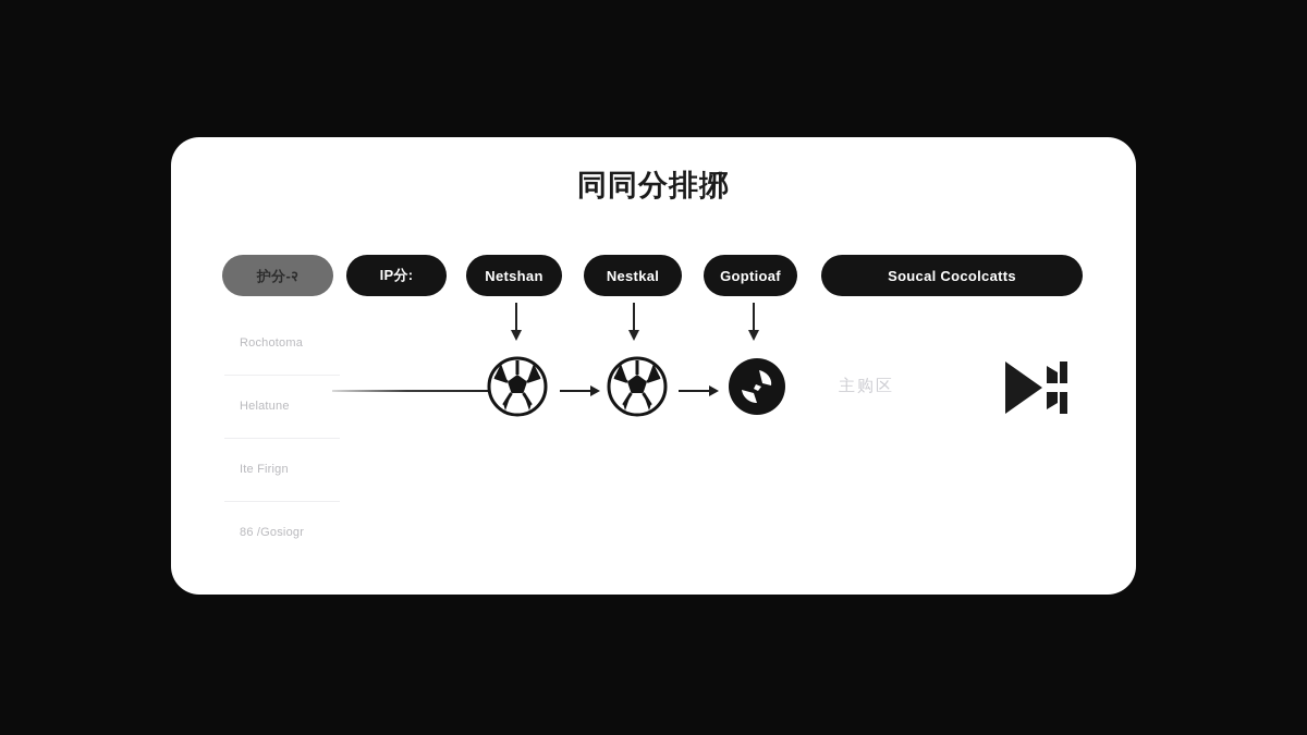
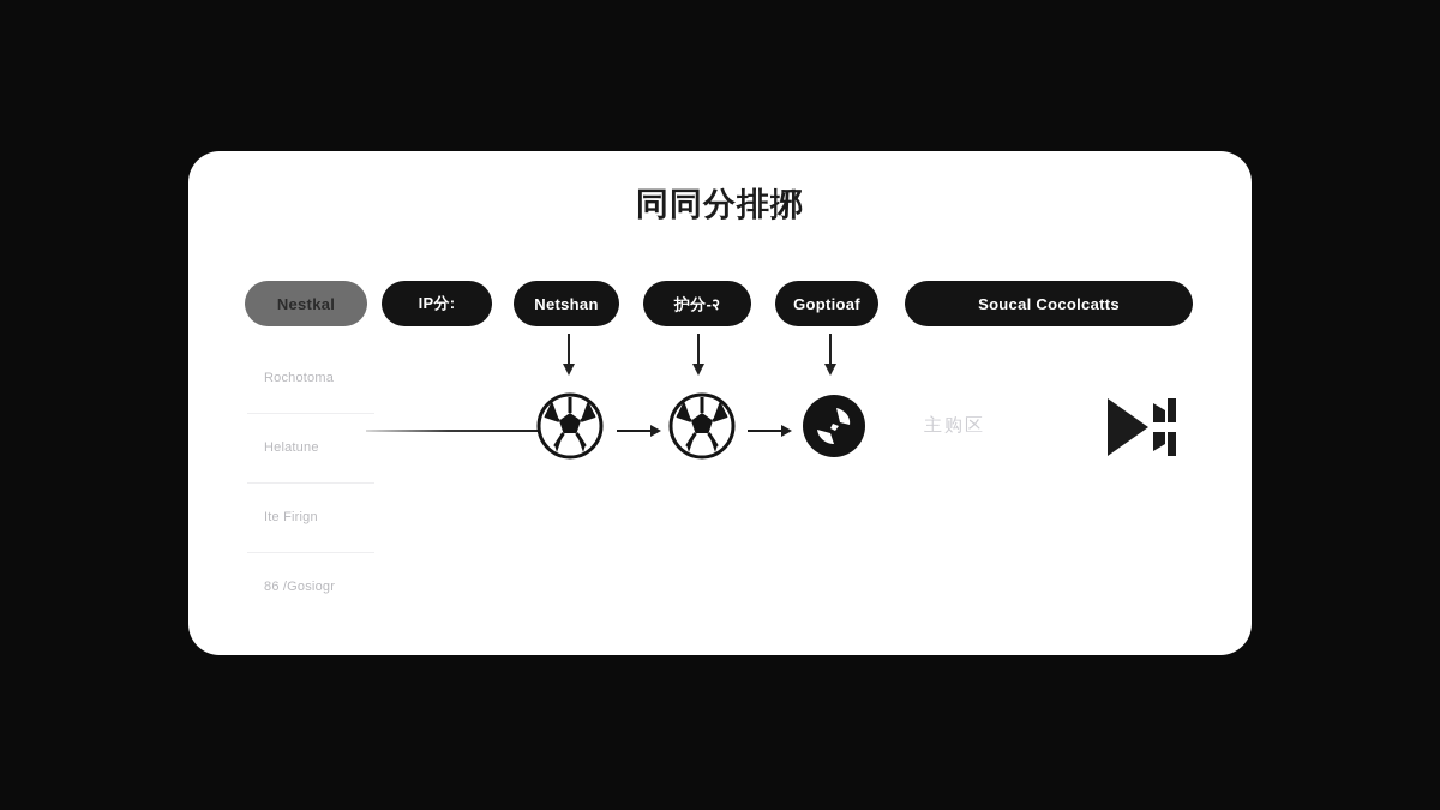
  同同分排捓
- 护分-२
+ Nestkal
  IP分:
  Netshan
- Nestkal
+ 护分-२
  Goptioaf
  Soucal Cocolcatts
  Rochotoma
  Helatune
  Ite Firign
  86 /Gosiogr
  主购区
